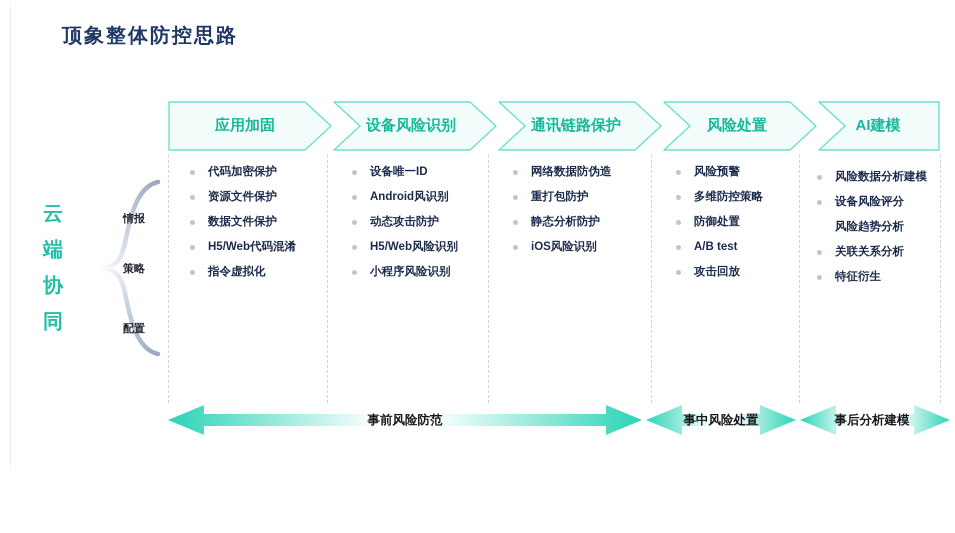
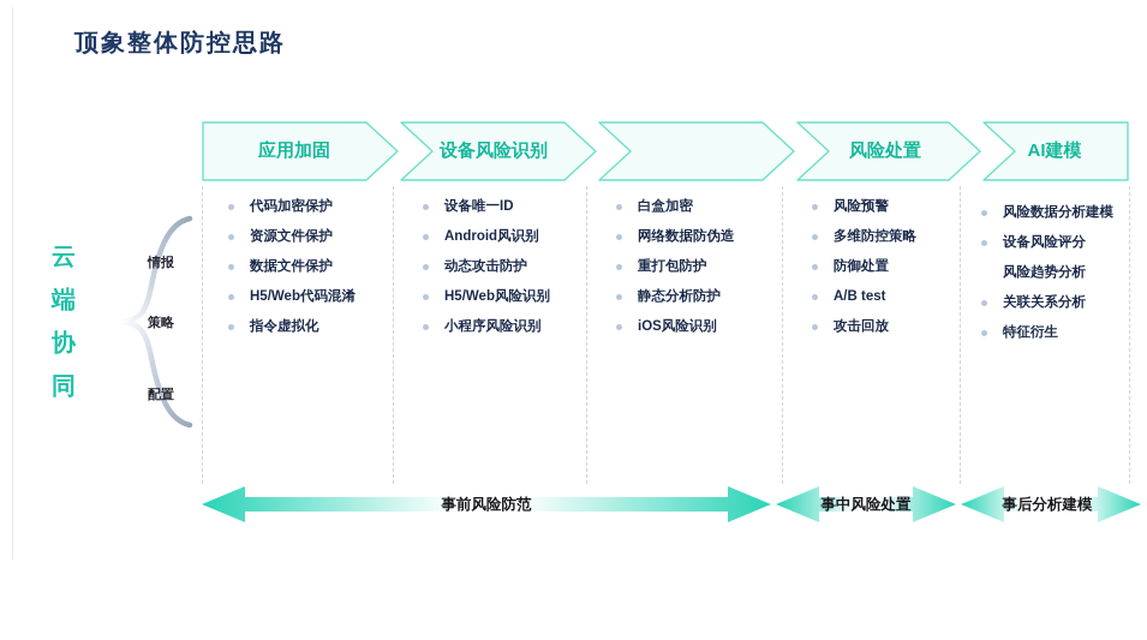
  顶象整体防控思路
  云
  端
  协
  同
  情报
  策略
  配置
  应用加固
  设备风险识别
- 通讯链路保护
  风险处置
  AI建模
  代码加密保护
  资源文件保护
  数据文件保护
  H5/Web代码混淆
  指令虚拟化
  设备唯一ID
  Android风识别
  动态攻击防护
  H5/Web风险识别
  小程序风险识别
+ 白盒加密
  网络数据防伪造
  重打包防护
  静态分析防护
  iOS风险识别
  风险预警
  多维防控策略
  防御处置
  A/B test
  攻击回放
  风险数据分析建模
  设备风险评分
  风险趋势分析
  关联关系分析
  特征衍生
  事前风险防范
  事中风险处置
  事后分析建模
